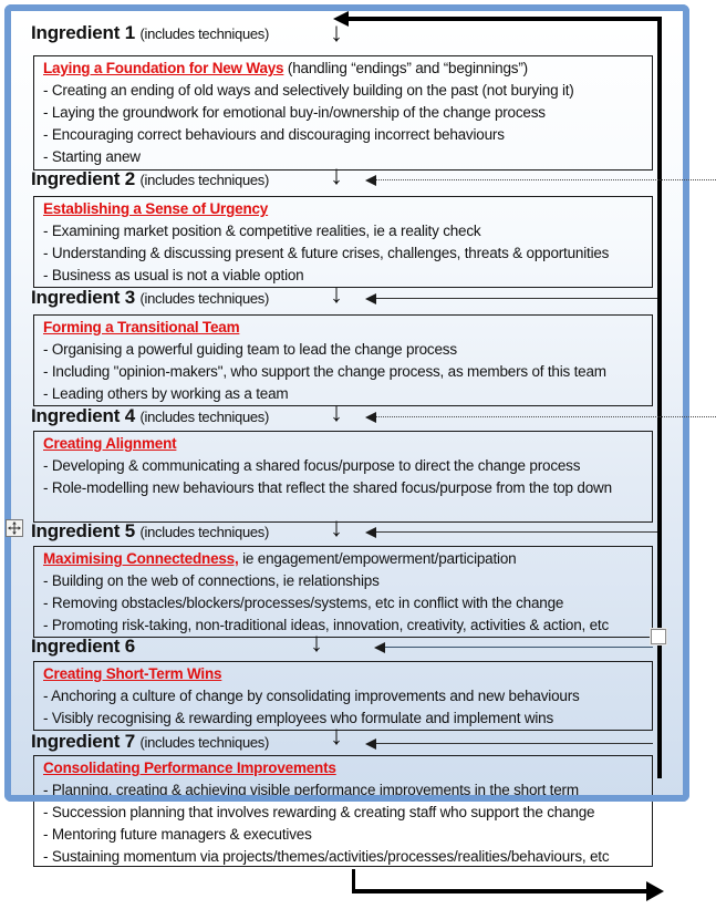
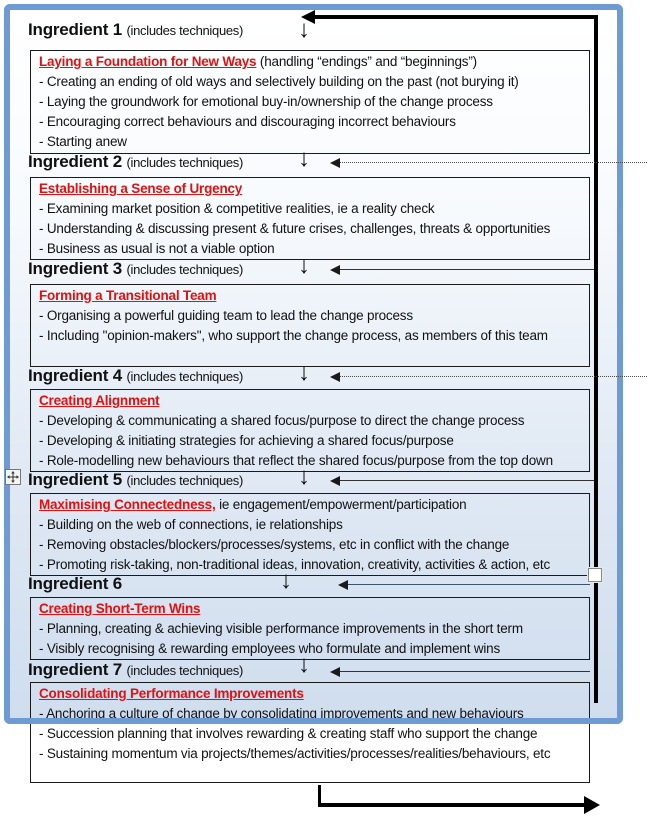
  Ingredient 1 (includes techniques)
  Ingredient 2 (includes techniques)
  Ingredient 3 (includes techniques)
  Ingredient 4 (includes techniques)
  Ingredient 5 (includes techniques)
  Ingredient 6
  Ingredient 7 (includes techniques)
  Laying a Foundation for New Ways (handling “endings” and “beginnings”)
  - Creating an ending of old ways and selectively building on the past (not burying it)
  - Laying the groundwork for emotional buy-in/ownership of the change process
  - Encouraging correct behaviours and discouraging incorrect behaviours
  - Starting anew
  Establishing a Sense of Urgency
  - Examining market position & competitive realities, ie a reality check
  - Understanding & discussing present & future crises, challenges, threats & opportunities
  - Business as usual is not a viable option
  Forming a Transitional Team
  - Organising a powerful guiding team to lead the change process
  - Including "opinion-makers", who support the change process, as members of this team
- - Leading others by working as a team
  Creating Alignment
  - Developing & communicating a shared focus/purpose to direct the change process
+ - Developing & initiating strategies for achieving a shared focus/purpose
  - Role-modelling new behaviours that reflect the shared focus/purpose from the top down
  Maximising Connectedness, ie engagement/empowerment/participation
  - Building on the web of connections, ie relationships
  - Removing obstacles/blockers/processes/systems, etc in conflict with the change
  - Promoting risk-taking, non-traditional ideas, innovation, creativity, activities & action, etc
  Creating Short-Term Wins
- - Anchoring a culture of change by consolidating improvements and new behaviours
+ - Planning, creating & achieving visible performance improvements in the short term
  - Visibly recognising & rewarding employees who formulate and implement wins
  Consolidating Performance Improvements
- - Planning, creating & achieving visible performance improvements in the short term
+ - Anchoring a culture of change by consolidating improvements and new behaviours
  - Succession planning that involves rewarding & creating staff who support the change
- - Mentoring future managers & executives
  - Sustaining momentum via projects/themes/activities/processes/realities/behaviours, etc
  ↓
  ↓
  ↓
  ↓
  ↓
  ↓
  ↓
